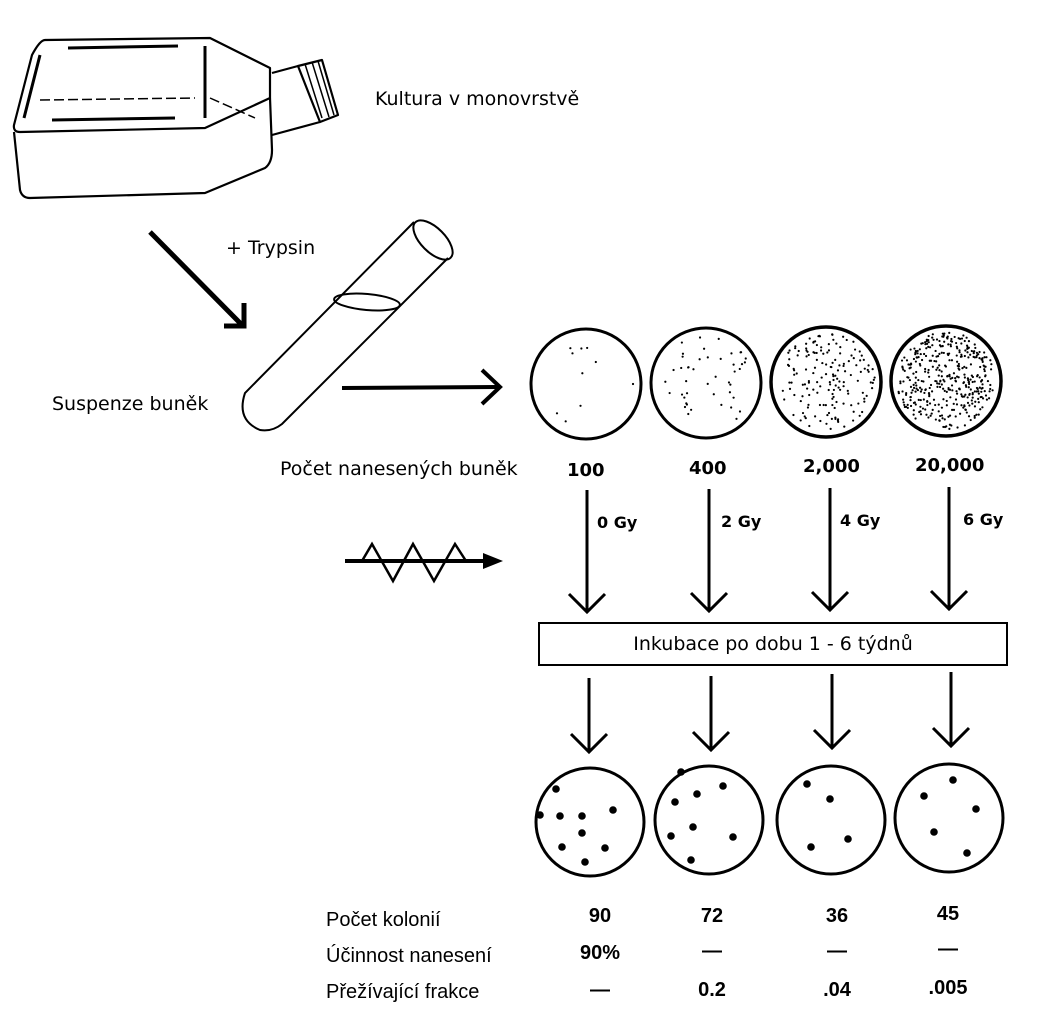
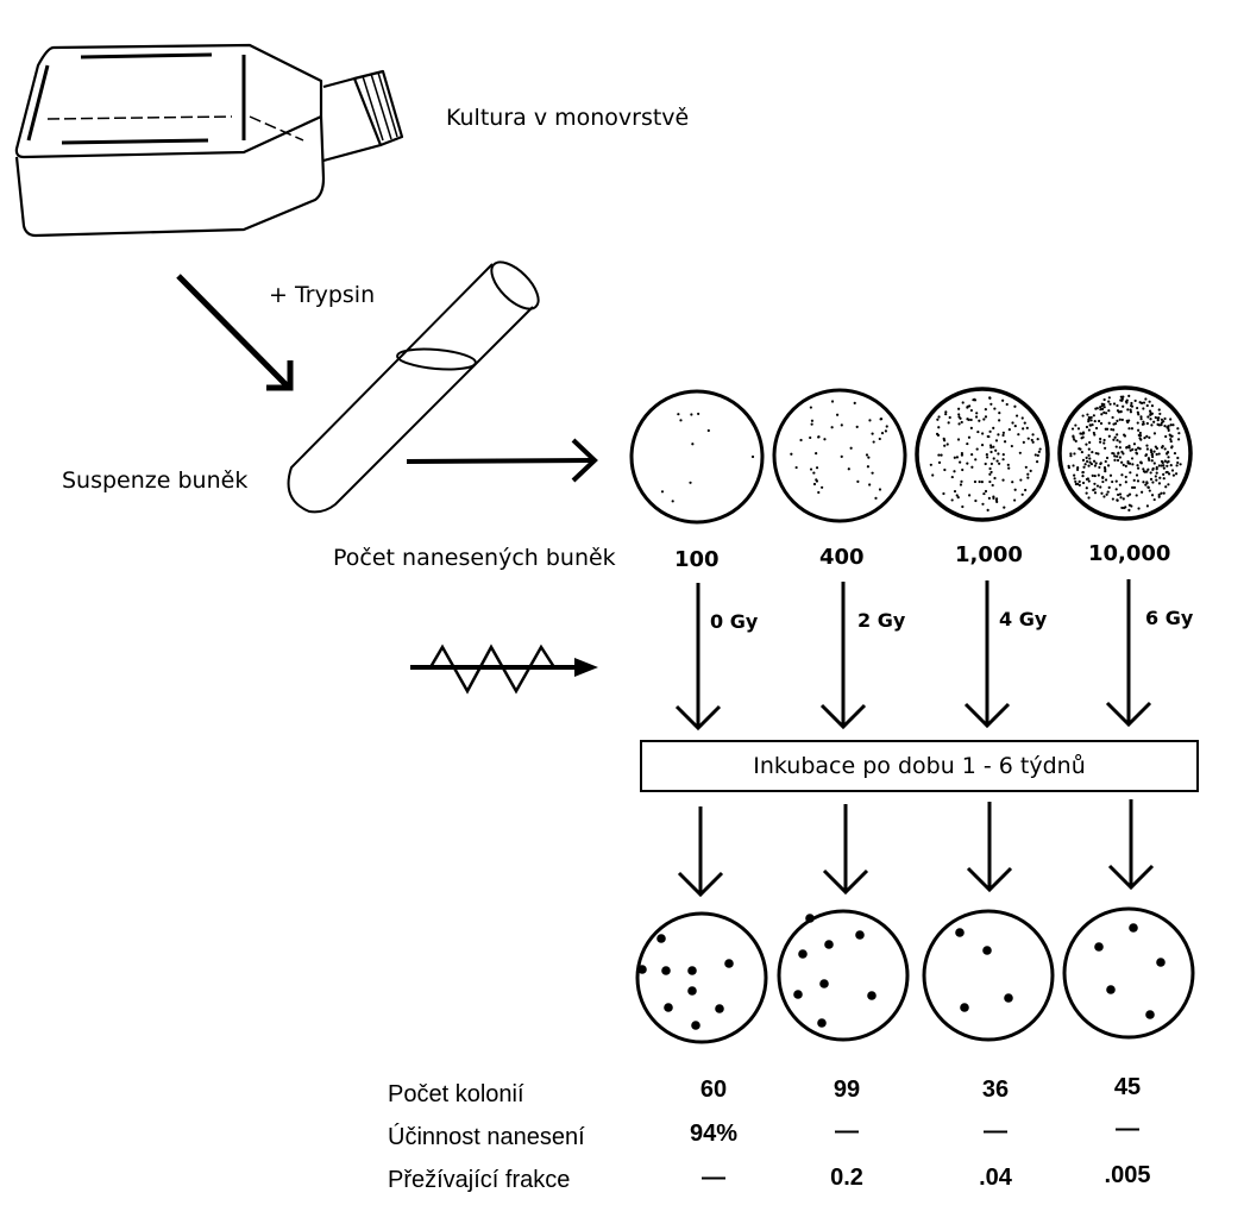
  Kultura v monovrstvě
  + Trypsin
  Suspenze buněk
  Počet nanesených buněk
  100
  400
- 2,000
+ 1,000
- 20,000
+ 10,000
  0 Gy
  2 Gy
  4 Gy
  6 Gy
  Inkubace po dobu 1 - 6 týdnů
  Počet kolonií
  Účinnost nanesení
  Přežívající frakce
- 90
+ 60
- 72
+ 99
  36
  45
- 90%
+ 94%
  —
  —
  —
  —
  0.2
  .04
  .005
